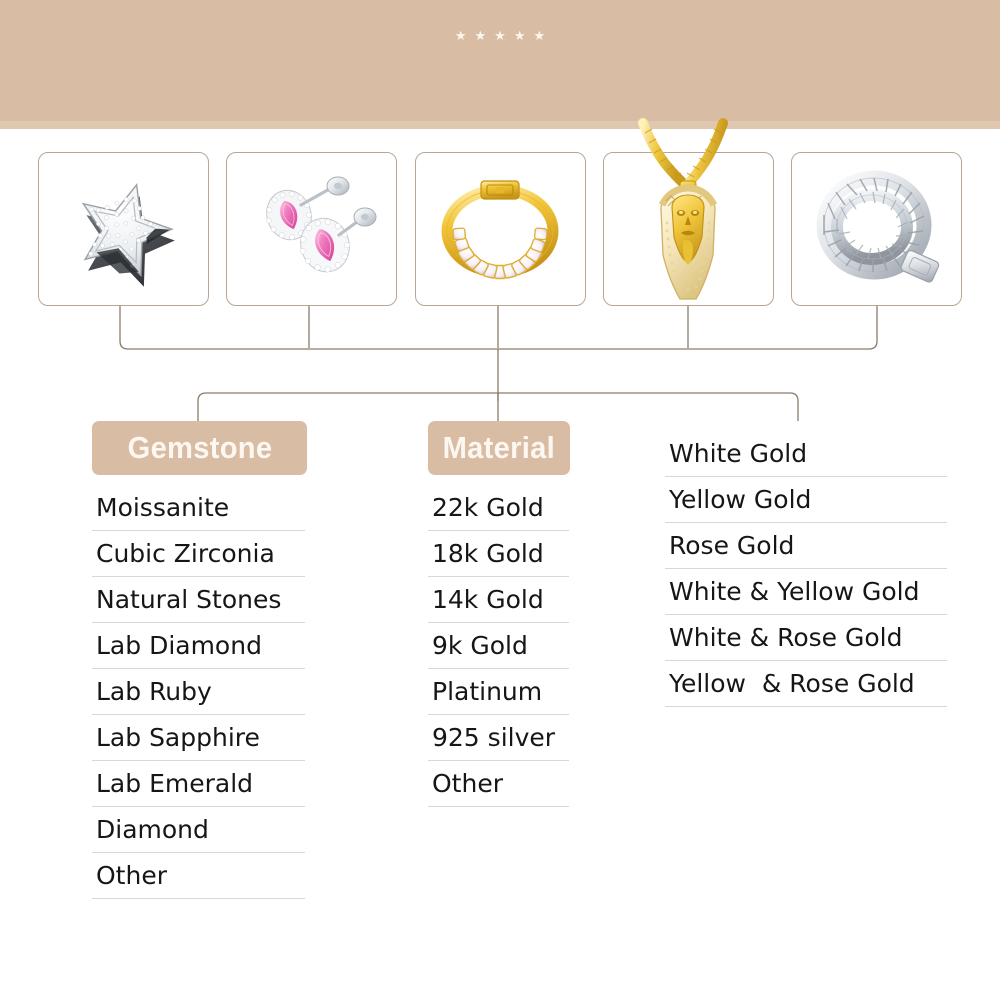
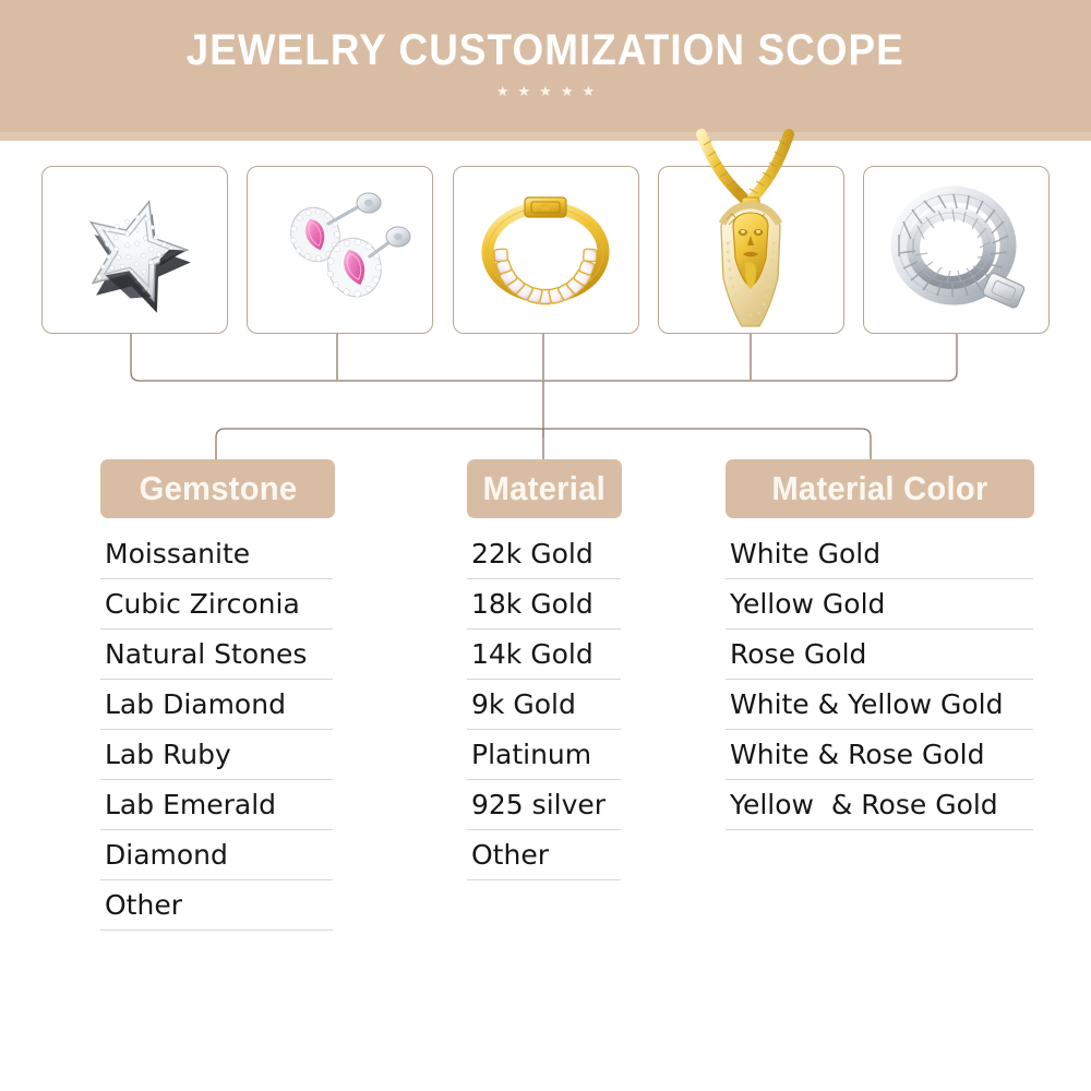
+ JEWELRY CUSTOMIZATION SCOPE
  ★
  ★
  ★
  ★
  ★
  Gemstone
  Moissanite
  Cubic Zirconia
  Natural Stones
  Lab Diamond
  Lab Ruby
- Lab Sapphire
  Lab Emerald
  Diamond
  Other
  Material
  22k Gold
  18k Gold
  14k Gold
  9k Gold
  Platinum
  925 silver
  Other
+ Material Color
  White Gold
  Yellow Gold
  Rose Gold
  White & Yellow Gold
  White & Rose Gold
  Yellow & Rose Gold
